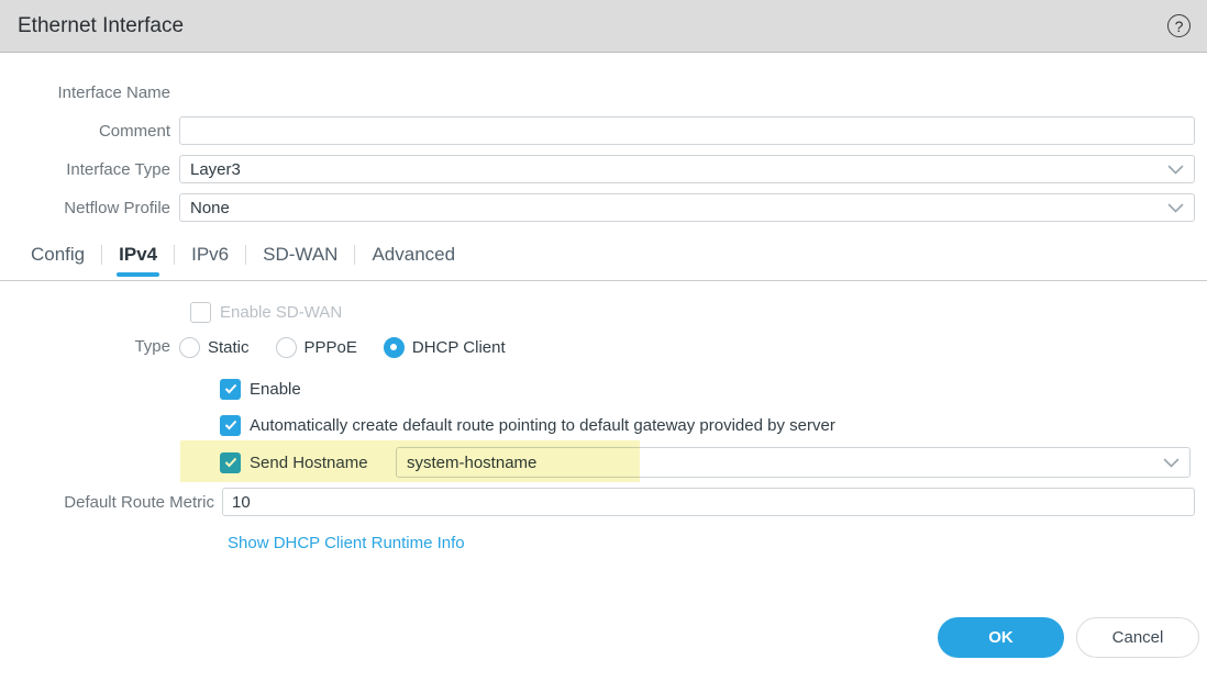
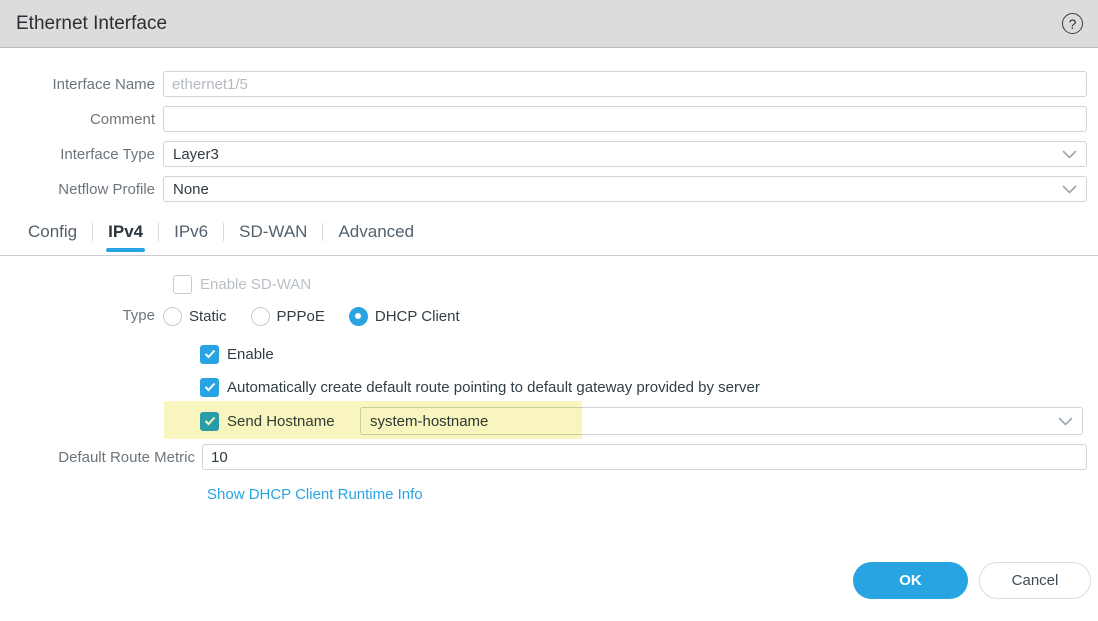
  Ethernet Interface
  ?
  Interface Name
+ ethernet1/5
  Comment
  Interface Type
  Layer3
  Netflow Profile
  None
  Config
  IPv4
  IPv6
  SD-WAN
  Advanced
  Enable SD-WAN
  Type
  Static
  PPPoE
  DHCP Client
  Enable
  Automatically create default route pointing to default gateway provided by server
  Send Hostname
  system-hostname
  Default Route Metric
  10
  Show DHCP Client Runtime Info
  OK
  Cancel
